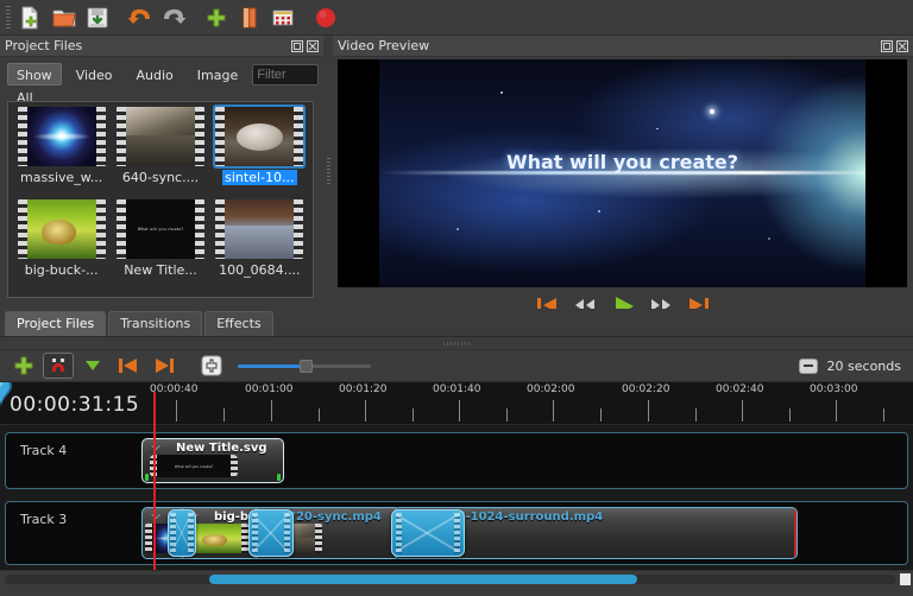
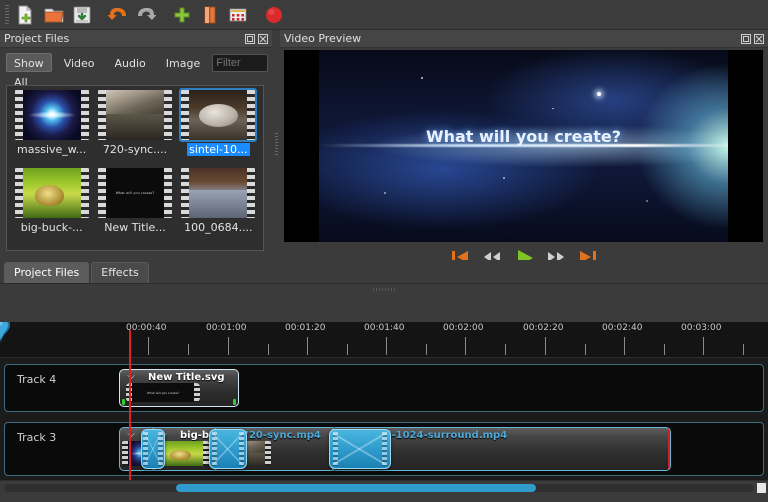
  Project Files
  Show All
  Video
  Audio
  Image
  Filter
  massive_w...
- 640-sync....
+ 720-sync....
  sintel-10...
  big-buck-...
  New Title...
  100_0684....
  Video Preview
  What will you create?
  Project Files
- Transitions
  Effects
- 20 seconds
- 00:00:31:15
  00:00:40
  00:01:00
  00:01:20
  00:01:40
  00:02:00
  00:02:20
  00:02:40
  00:03:00
  Track 4
  ⌵
  New Title.svg
  Track 3
  ⌵
  20-sync.mp4
  -1024-surround.mp4
